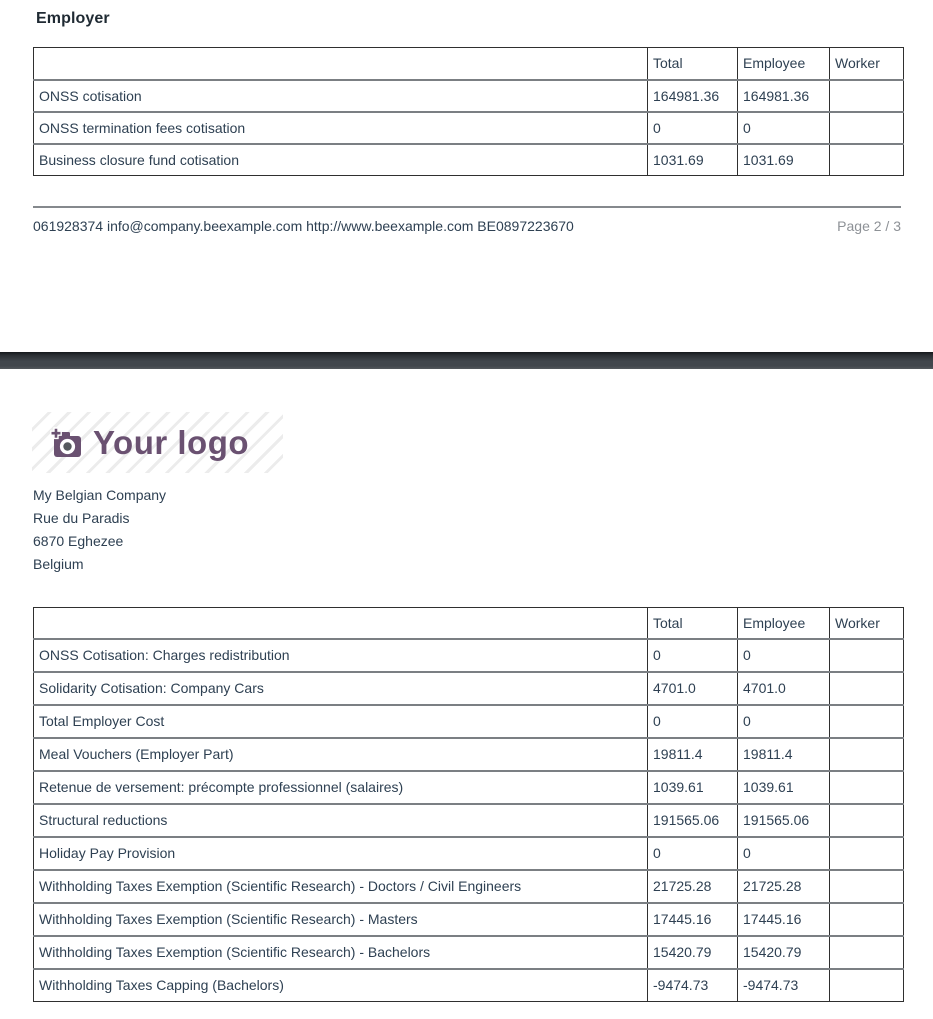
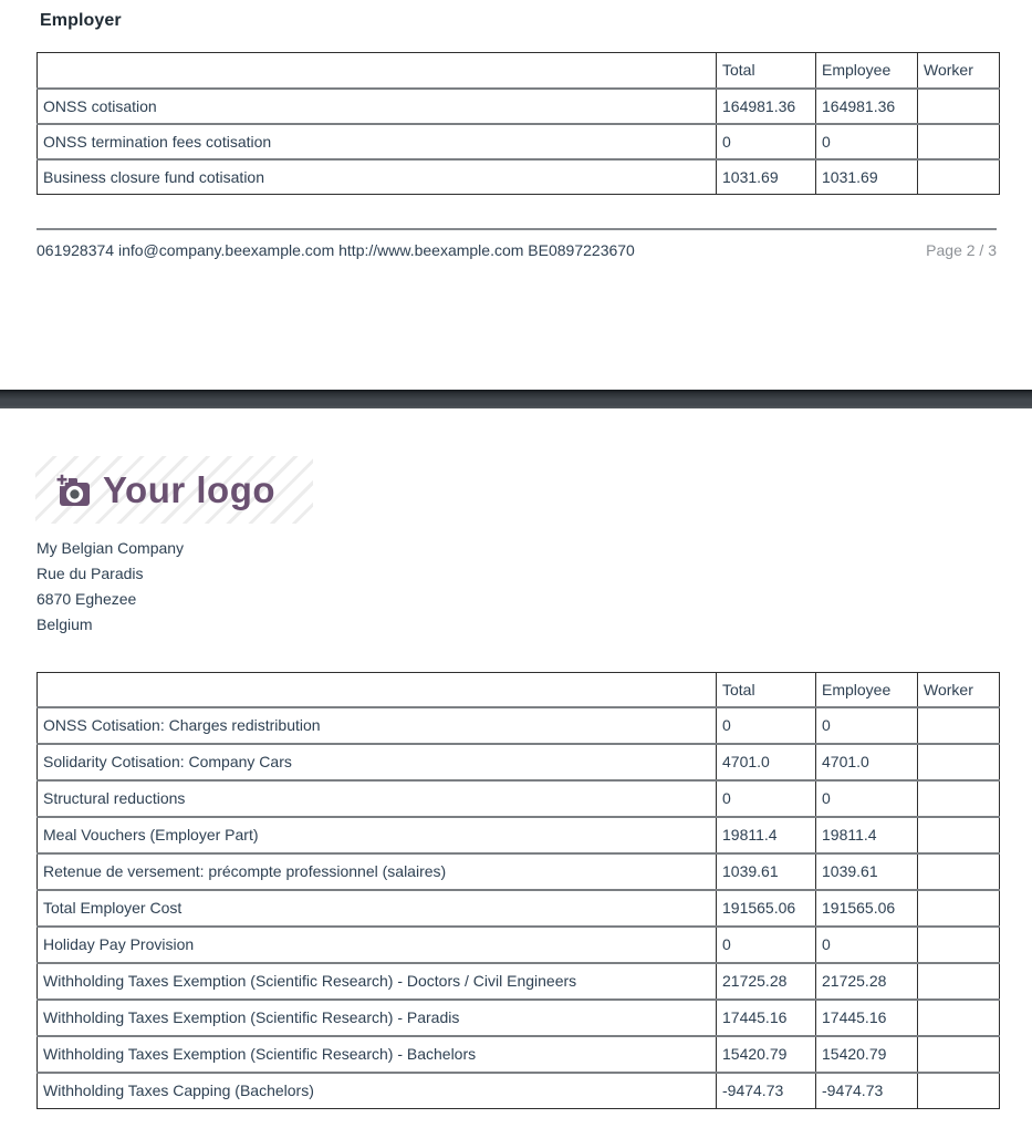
  Employer
  	Total	Employee	Worker
  ONSS cotisation	164981.36	164981.36
  ONSS termination fees cotisation	0	0
  Business closure fund cotisation	1031.69	1031.69
  061928374 info@company.beexample.com http://www.beexample.com BE0897223670
  Page 2 / 3
  Your logo
  My Belgian Company
  Rue du Paradis
  6870 Eghezee
  Belgium
  	Total	Employee	Worker
  ONSS Cotisation: Charges redistribution	0	0
  Solidarity Cotisation: Company Cars	4701.0	4701.0
- Total Employer Cost	0	0
+ Structural reductions	0	0
  Meal Vouchers (Employer Part)	19811.4	19811.4
  Retenue de versement: précompte professionnel (salaires)	1039.61	1039.61
- Structural reductions	191565.06	191565.06
+ Total Employer Cost	191565.06	191565.06
  Holiday Pay Provision	0	0
  Withholding Taxes Exemption (Scientific Research) - Doctors / Civil Engineers	21725.28	21725.28
- Withholding Taxes Exemption (Scientific Research) - Masters	17445.16	17445.16
+ Withholding Taxes Exemption (Scientific Research) - Paradis	17445.16	17445.16
  Withholding Taxes Exemption (Scientific Research) - Bachelors	15420.79	15420.79
  Withholding Taxes Capping (Bachelors)	-9474.73	-9474.73
